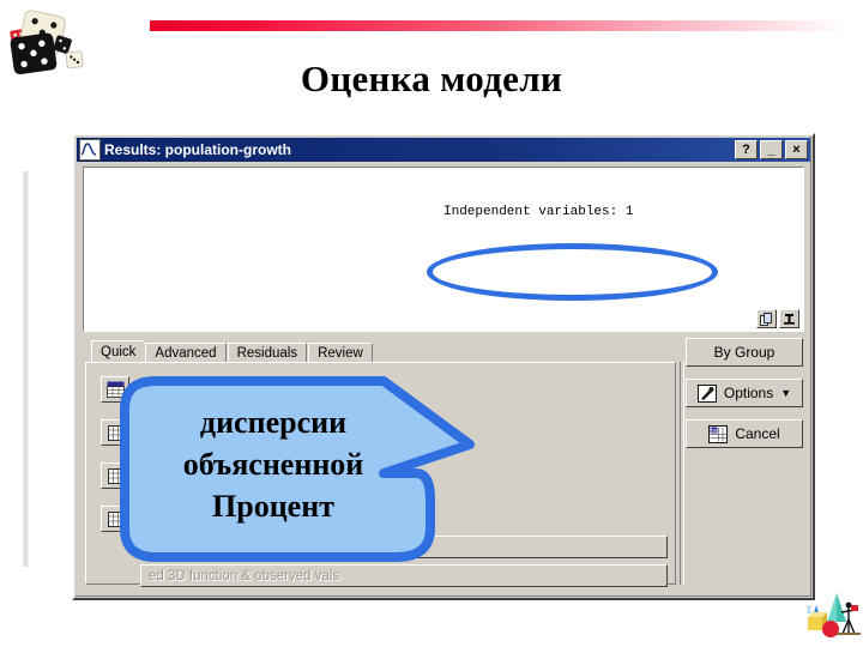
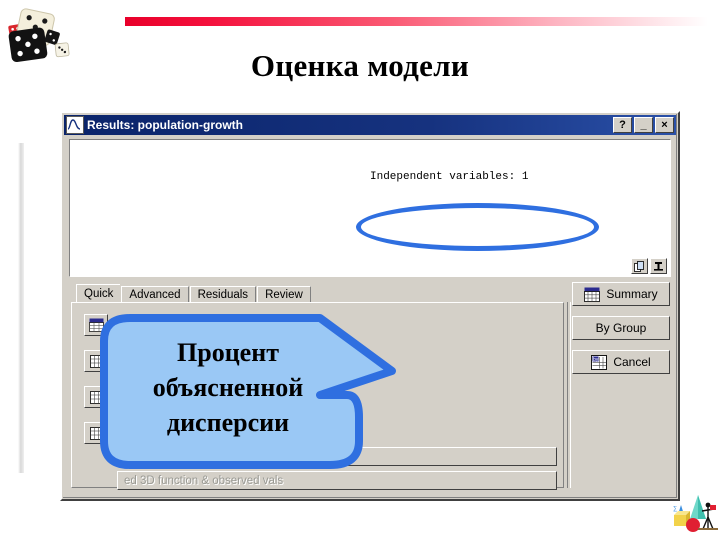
  Оценка модели
  Results: population-growth
  ?
  _
  ×
  Independent variables: 1
  Quick
  Advanced
  Residuals
  Review
  ed 3D function & observed vals
+ Summary
  By Group
- Options
- ▼
  Cancel
- дисперсии
+ Процент
  объясненной
- Процент
+ дисперсии
